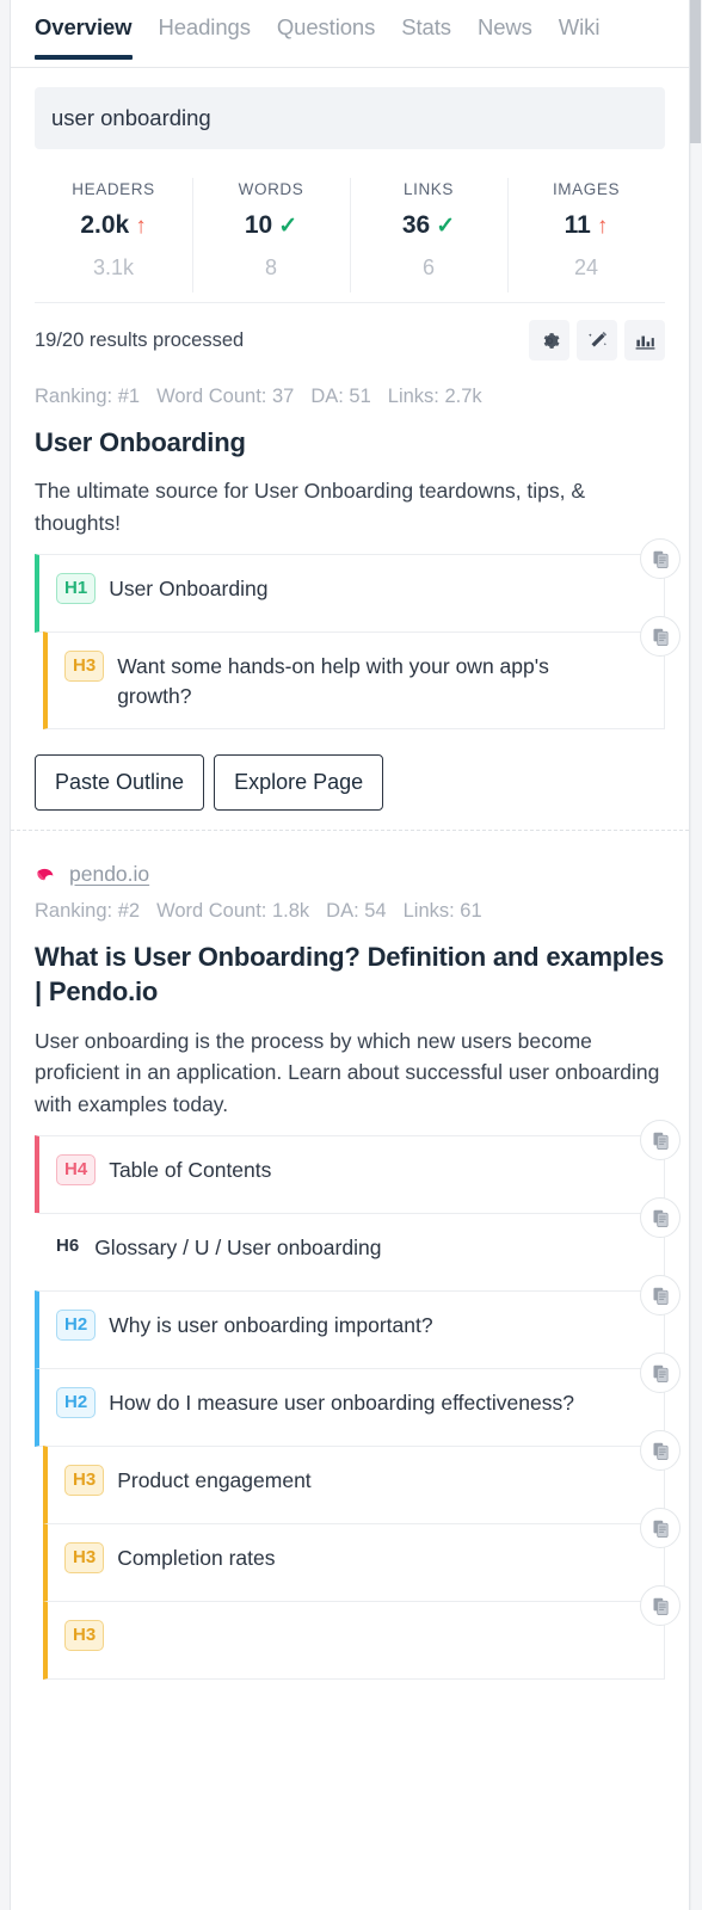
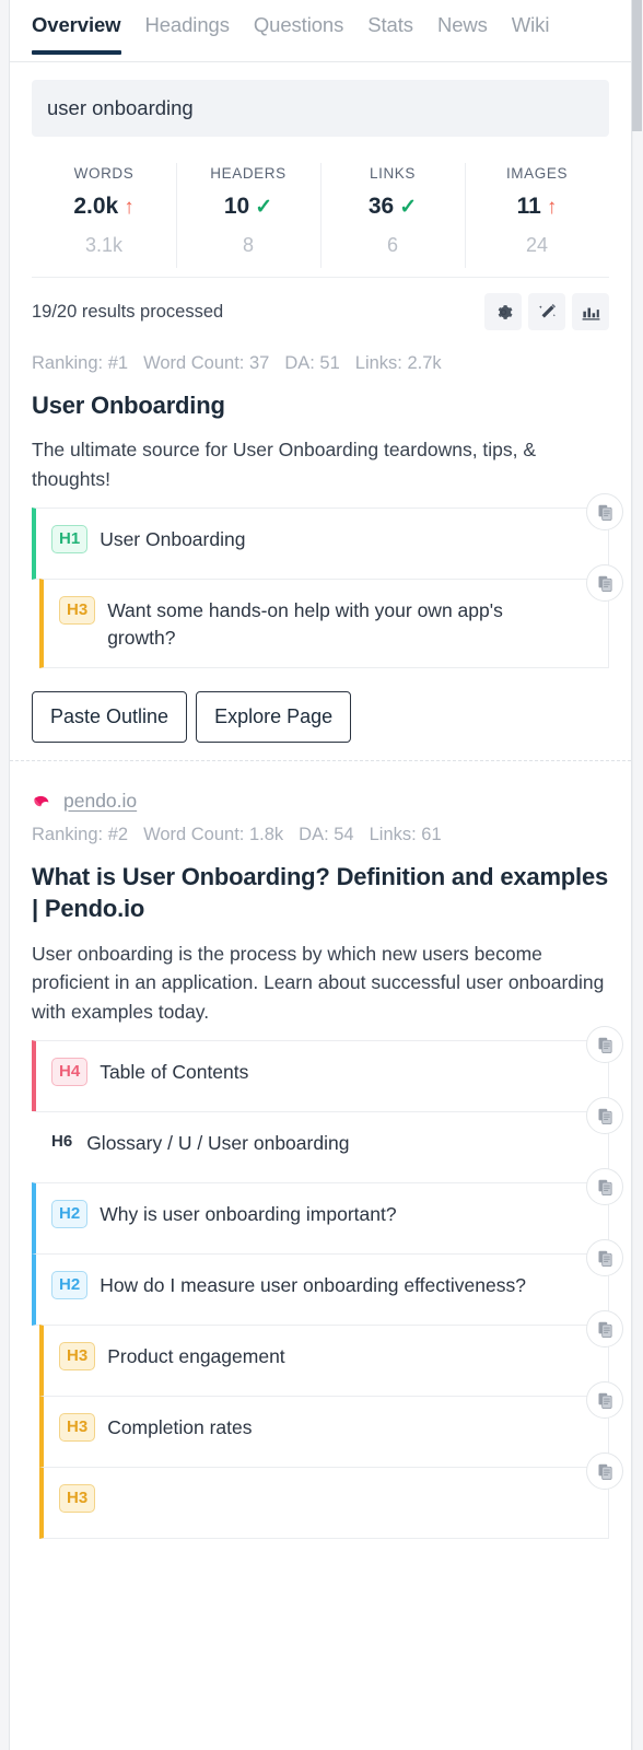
  Overview
  Headings
  Questions
  Stats
  News
  Wiki
  user onboarding
- HEADERS
+ WORDS
  2.0k
  ↑
  3.1k
- WORDS
+ HEADERS
  10
  ✓
  8
  LINKS
  36
  ✓
  6
  IMAGES
  11
  ↑
  24
  19/20 results processed
  Ranking: #1
  Word Count: 37
  DA: 51
  Links: 2.7k
  User Onboarding
  The ultimate source for User Onboarding teardowns, tips, & thoughts!
  H1
  User Onboarding
  H3
  Want some hands-on help with your own app's growth?
  Paste Outline
  Explore Page
  pendo.io
  Ranking: #2
  Word Count: 1.8k
  DA: 54
  Links: 61
  What is User Onboarding? Definition and examples | Pendo.io
  User onboarding is the process by which new users become proficient in an application. Learn about successful user onboarding with examples today.
  H4
  Table of Contents
  H6
  Glossary / U / User onboarding
  H2
  Why is user onboarding important?
  H2
  How do I measure user onboarding effectiveness?
  H3
  Product engagement
  H3
  Completion rates
  H3
